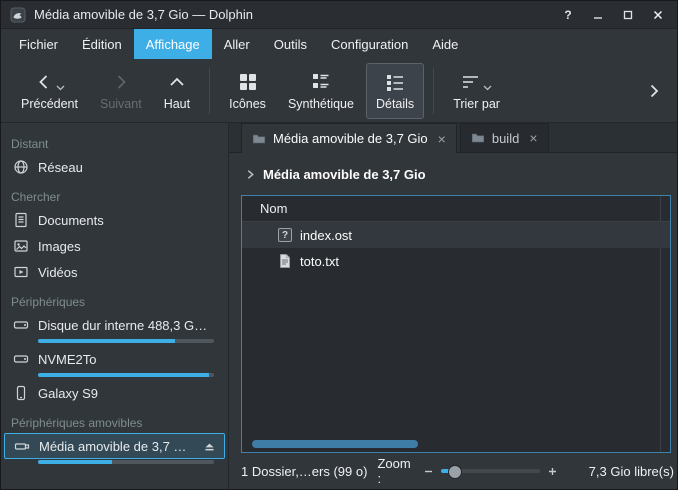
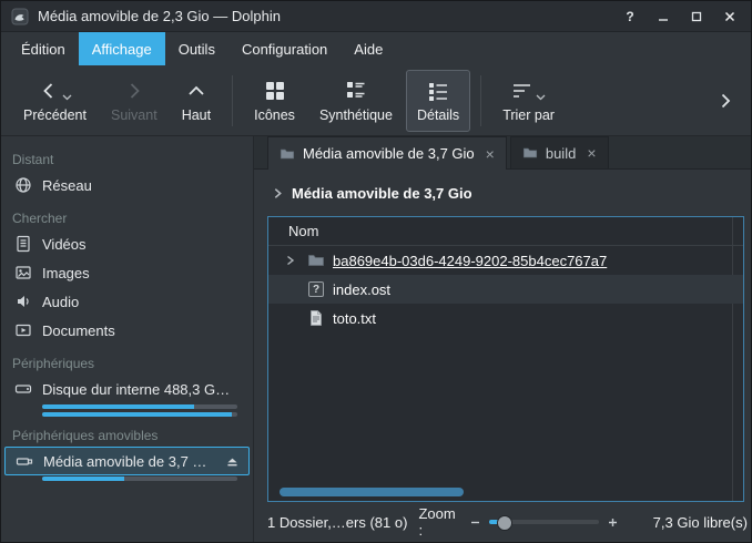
- Média amovible de 3,7 Gio — Dolphin
+ Média amovible de 2,3 Gio — Dolphin
  ?
- Fichier
  Édition
  Affichage
- Aller
  Outils
  Configuration
  Aide
  Précédent
  Suivant
  Haut
  Icônes
  Synthétique
  Détails
  Trier par
  Distant
  Réseau
  Chercher
- Documents
+ Vidéos
  Images
+ Audio
- Vidéos
+ Documents
  Périphériques
  Disque dur interne 488,3 G…
- NVME2To
- Galaxy S9
  Périphériques amovibles
  Média amovible de 3,7 …
  Média amovible de 3,7 Gio
  ×
  build
  ×
  Média amovible de 3,7 Gio
  Nom
+ ba869e4b-03d6-4249-9202-85b4cec767a7
  ?
  index.ost
  toto.txt
- 1 Dossier,…ers (99 o)
+ 1 Dossier,…ers (81 o)
  Zoom :
  7,3 Gio libre(s)
